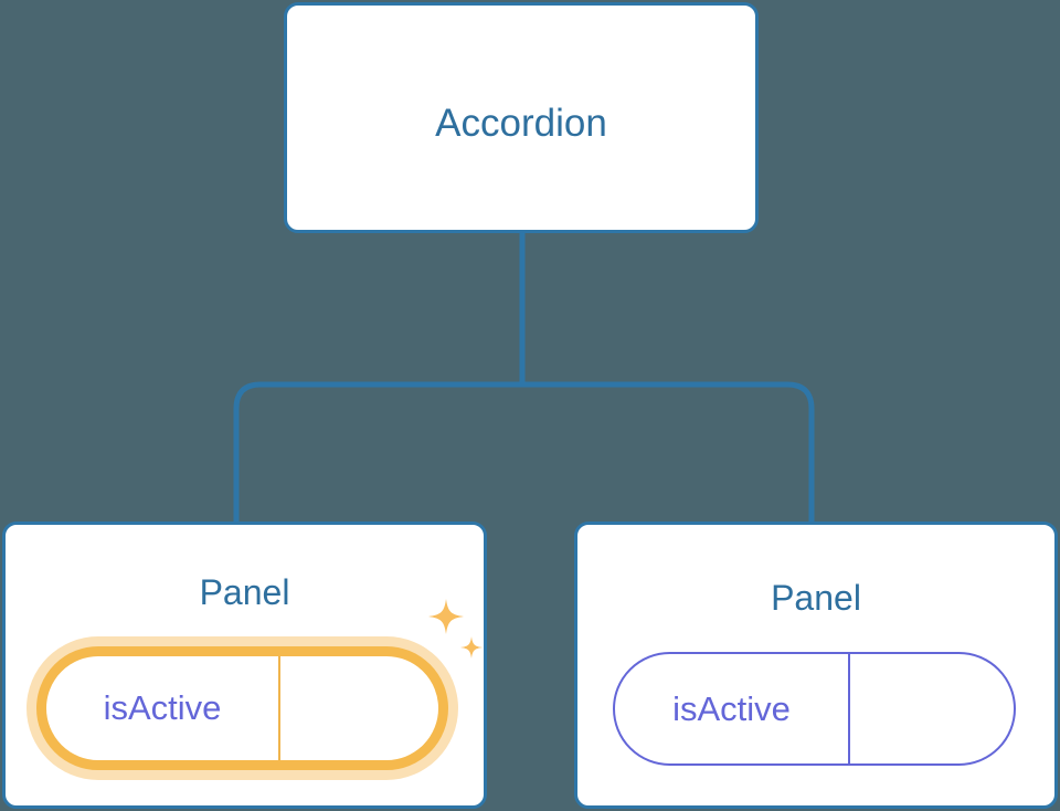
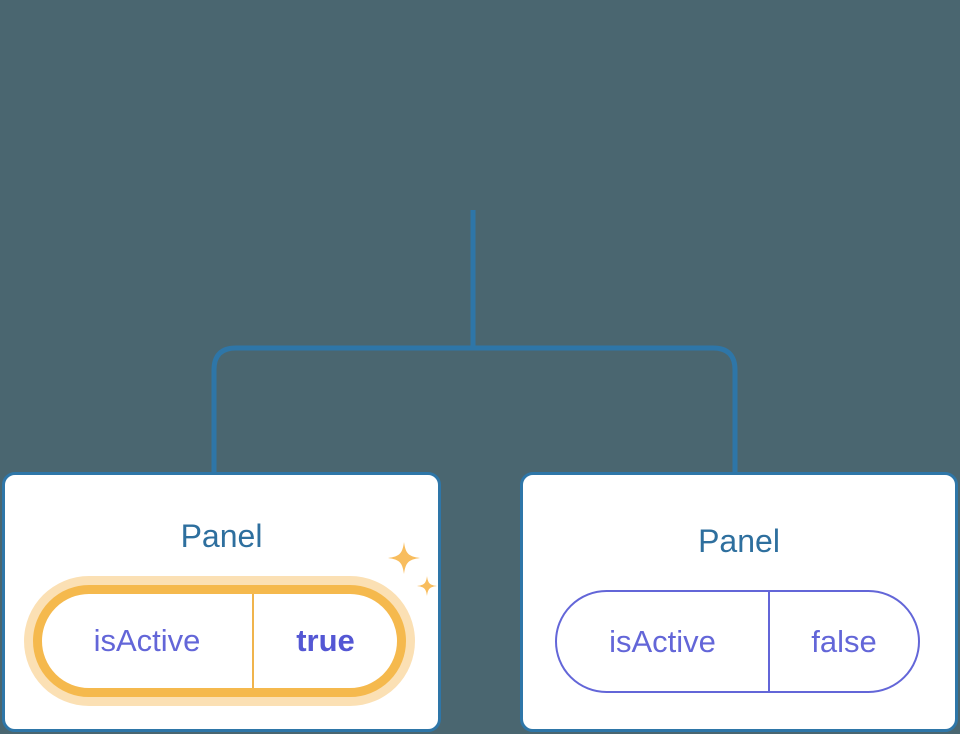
- Accordion
  Panel
  isActive
+ true
  Panel
  isActive
+ false
